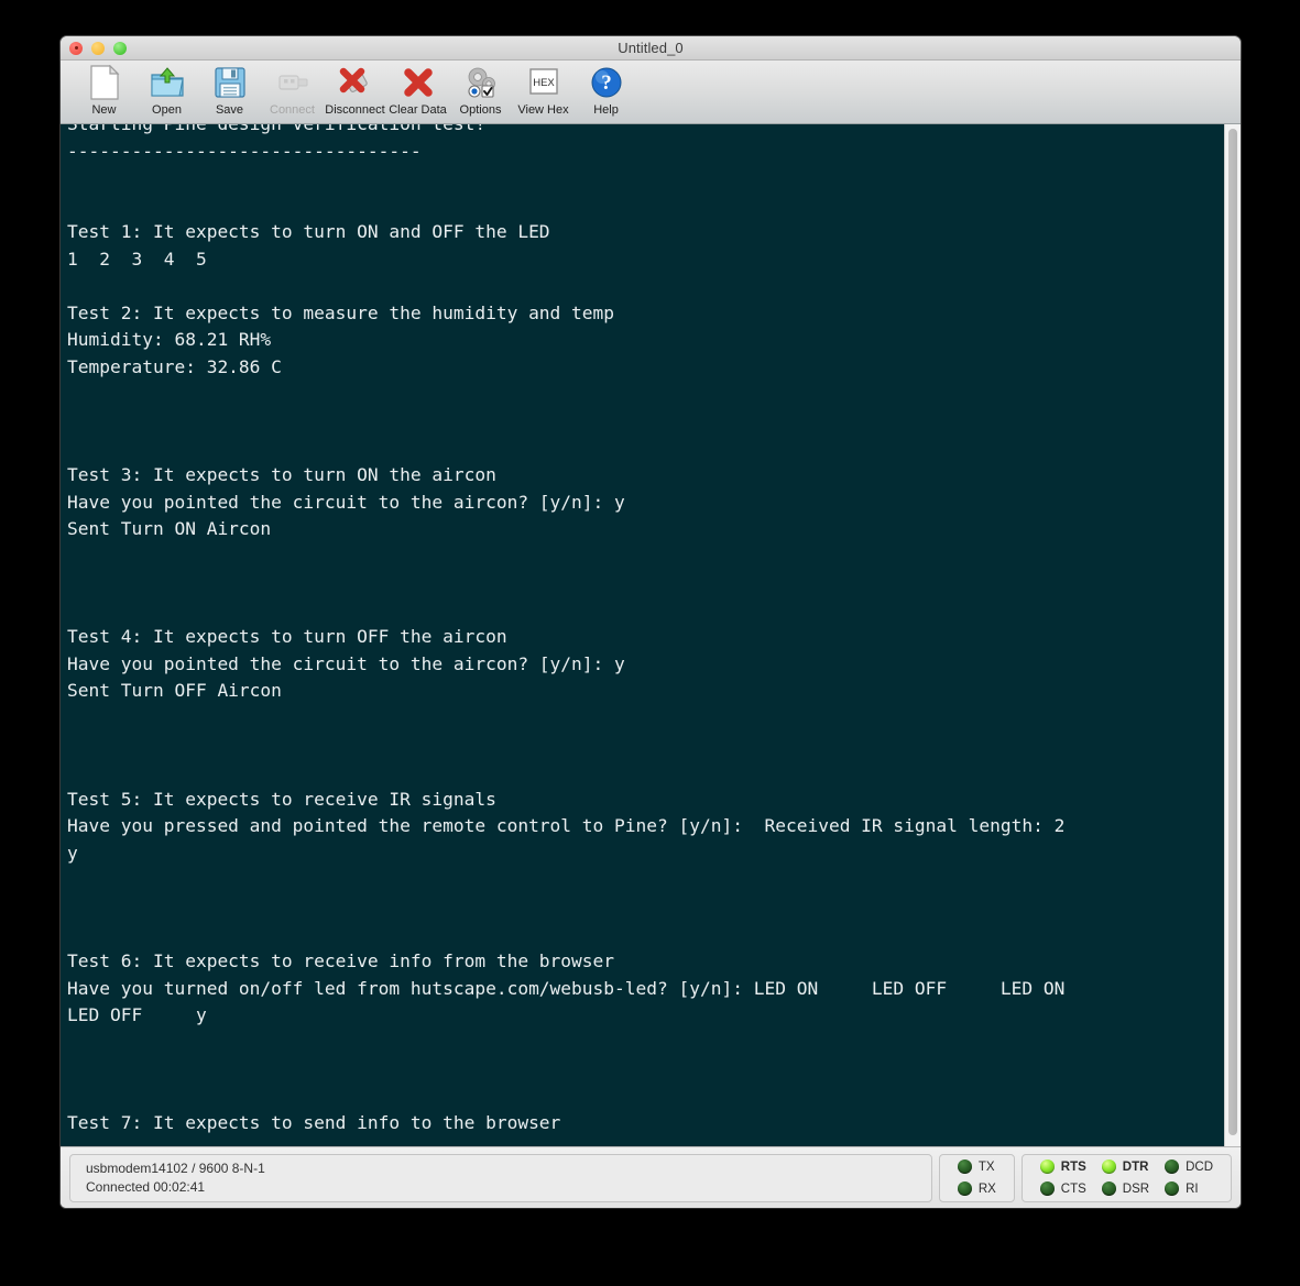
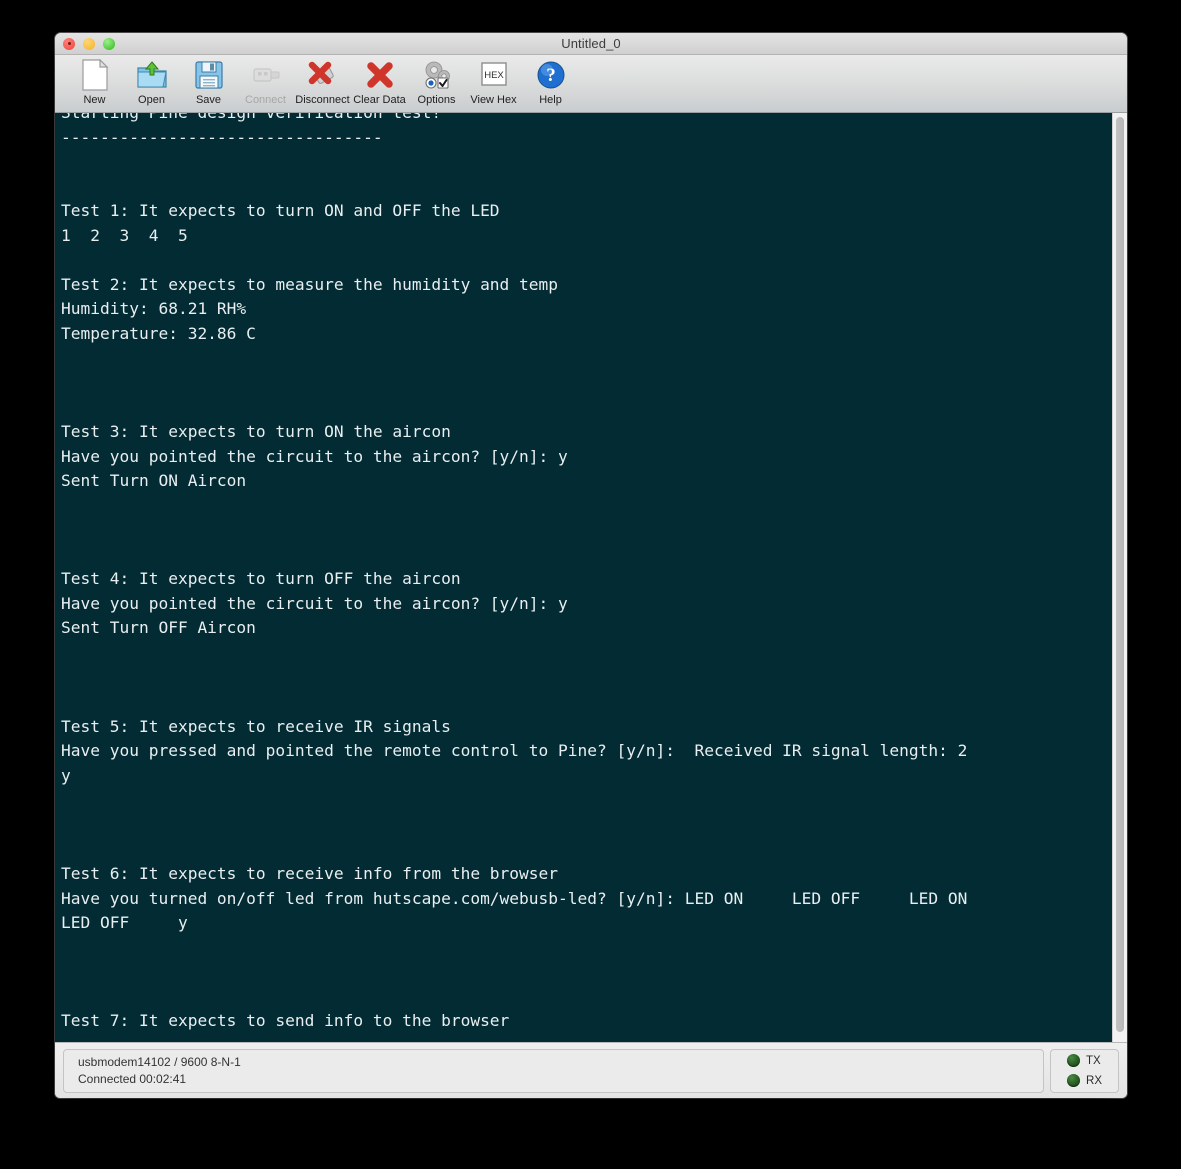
  Untitled_0
  New
  Open
  Save
  Connect
  Disconnect
  Clear Data
  Options
  HEX
  View Hex
  ?
  Help
  Starting Pine design verification test!
  ---------------------------------
  Test 1: It expects to turn ON and OFF the LED
  1 2 3 4 5
  Test 2: It expects to measure the humidity and temp
  Humidity: 68.21 RH%
  Temperature: 32.86 C
  Test 3: It expects to turn ON the aircon
  Have you pointed the circuit to the aircon? [y/n]: y
  Sent Turn ON Aircon
  Test 4: It expects to turn OFF the aircon
  Have you pointed the circuit to the aircon? [y/n]: y
  Sent Turn OFF Aircon
  Test 5: It expects to receive IR signals
  Have you pressed and pointed the remote control to Pine? [y/n]: Received IR signal length: 2
  y
  Test 6: It expects to receive info from the browser
  Have you turned on/off led from hutscape.com/webusb-led? [y/n]: LED ON LED OFF LED ON
  LED OFF y
  Test 7: It expects to send info to the browser
  usbmodem14102 / 9600 8-N-1
  Connected 00:02:41
  TX
  RX
- RTS
- CTS
- DTR
- DSR
- DCD
- RI
